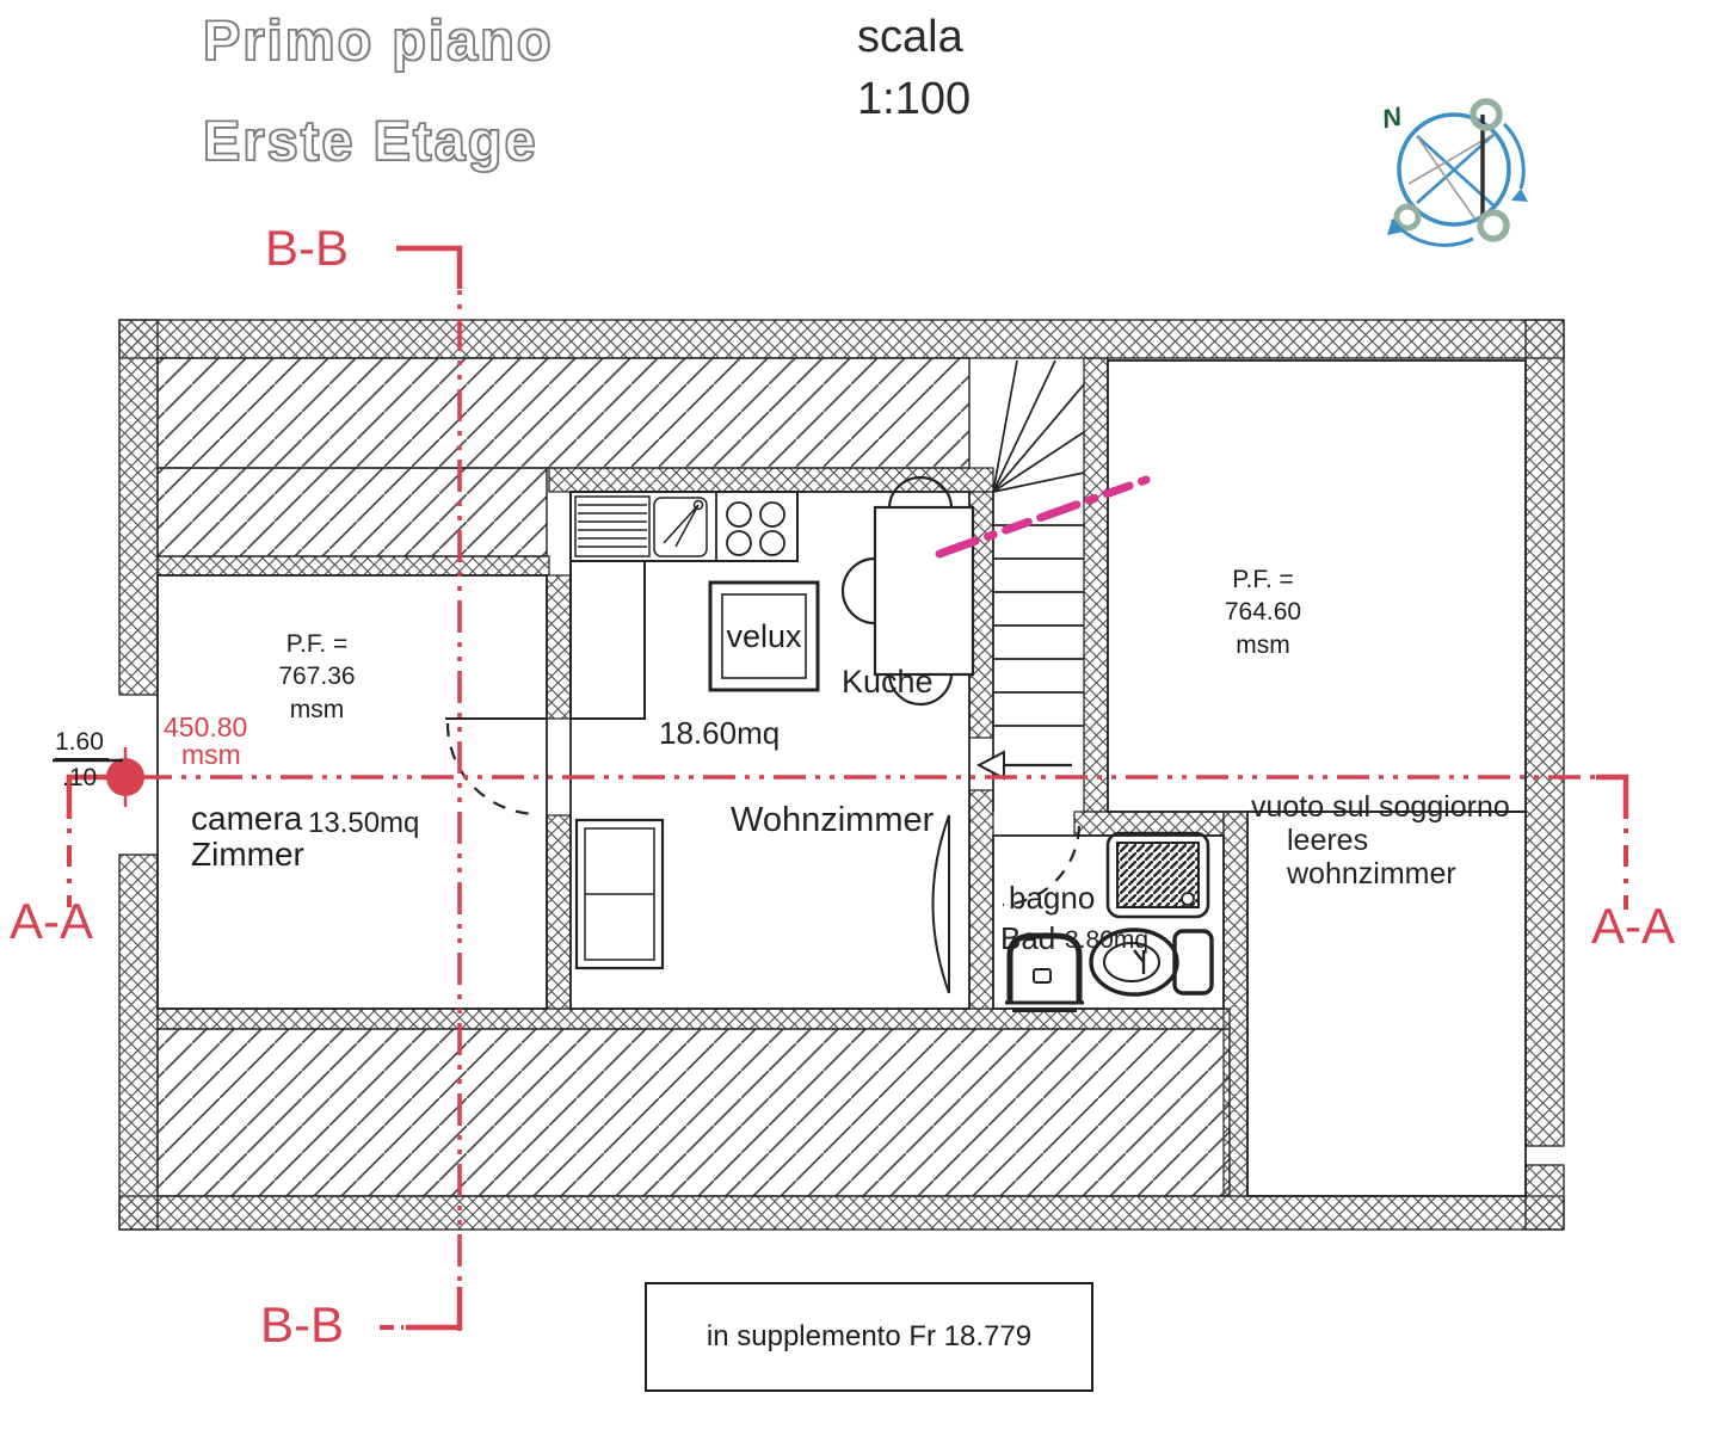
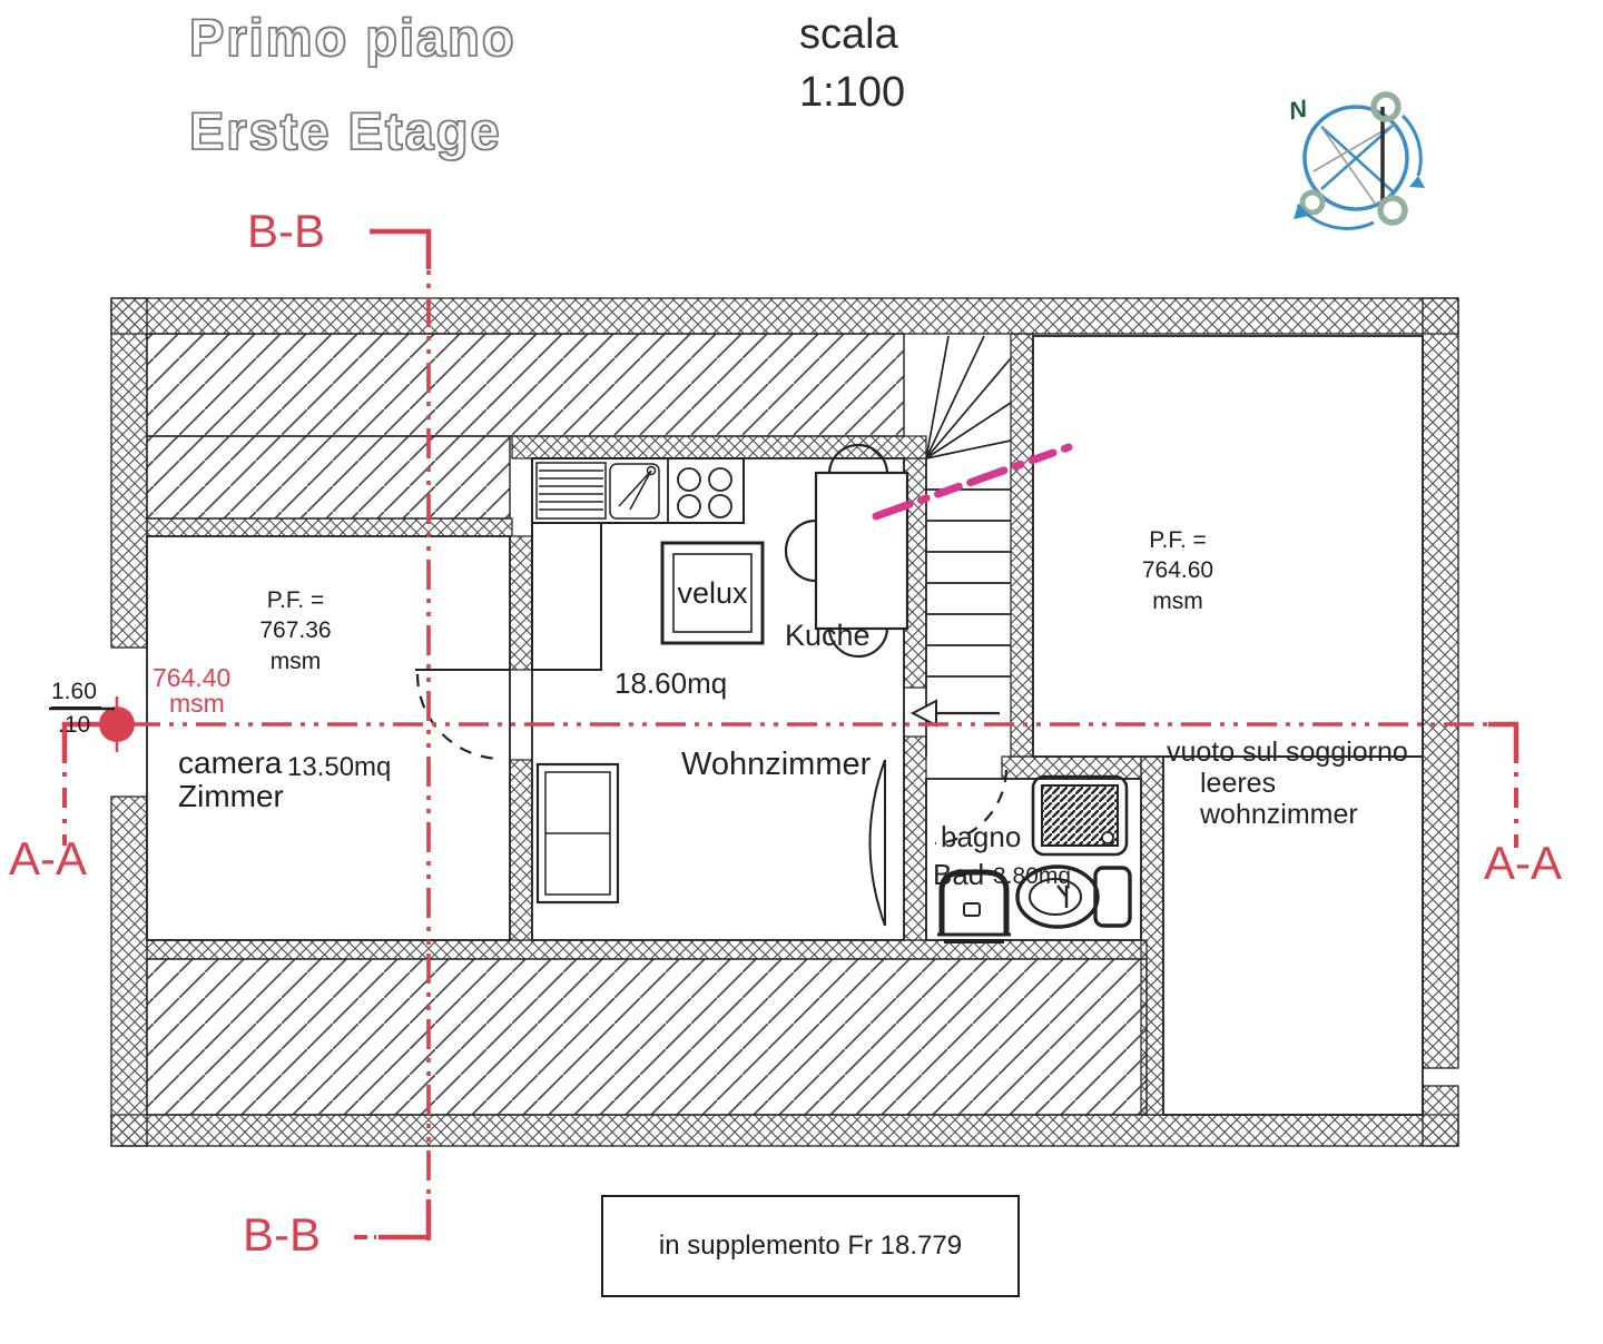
  Primo piano
  Erste Etage
  scala
  1:100
  B-B
  B-B
  A-A
  A-A
  1.60
  .10
- 450.80
+ 764.40
  msm
  P.F. =
  767.36
  msm
  camera
  13.50mq
  Zimmer
  velux
  Kuche
  18.60mq
  Wohnzimmer
  bagno
  Bad
  3.80mq
  P.F. =
  764.60
  msm
  vuoto sul soggiorno
  leeres
  wohnzimmer
  in supplemento Fr 18.779
